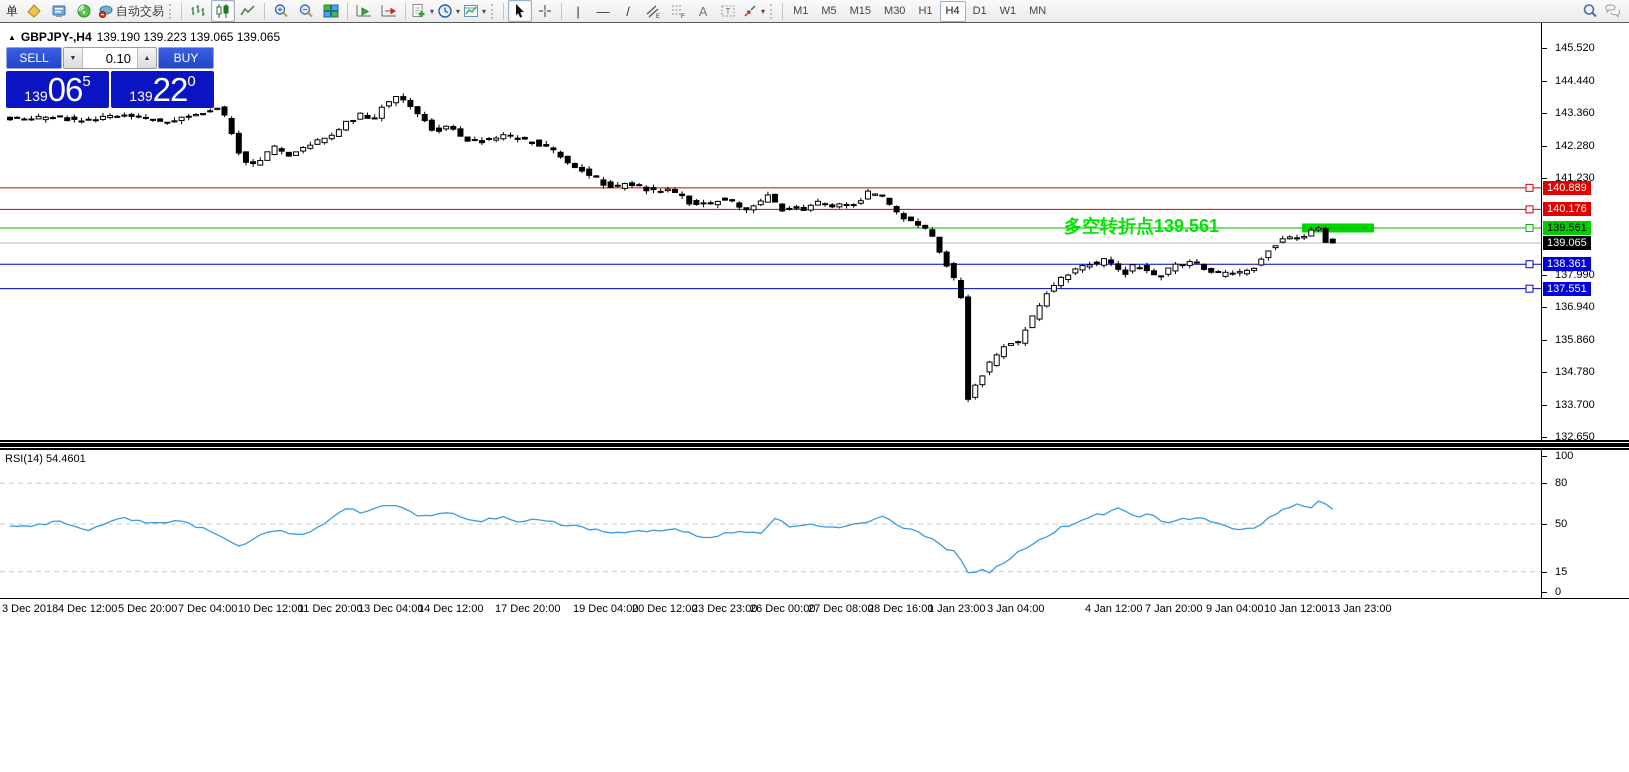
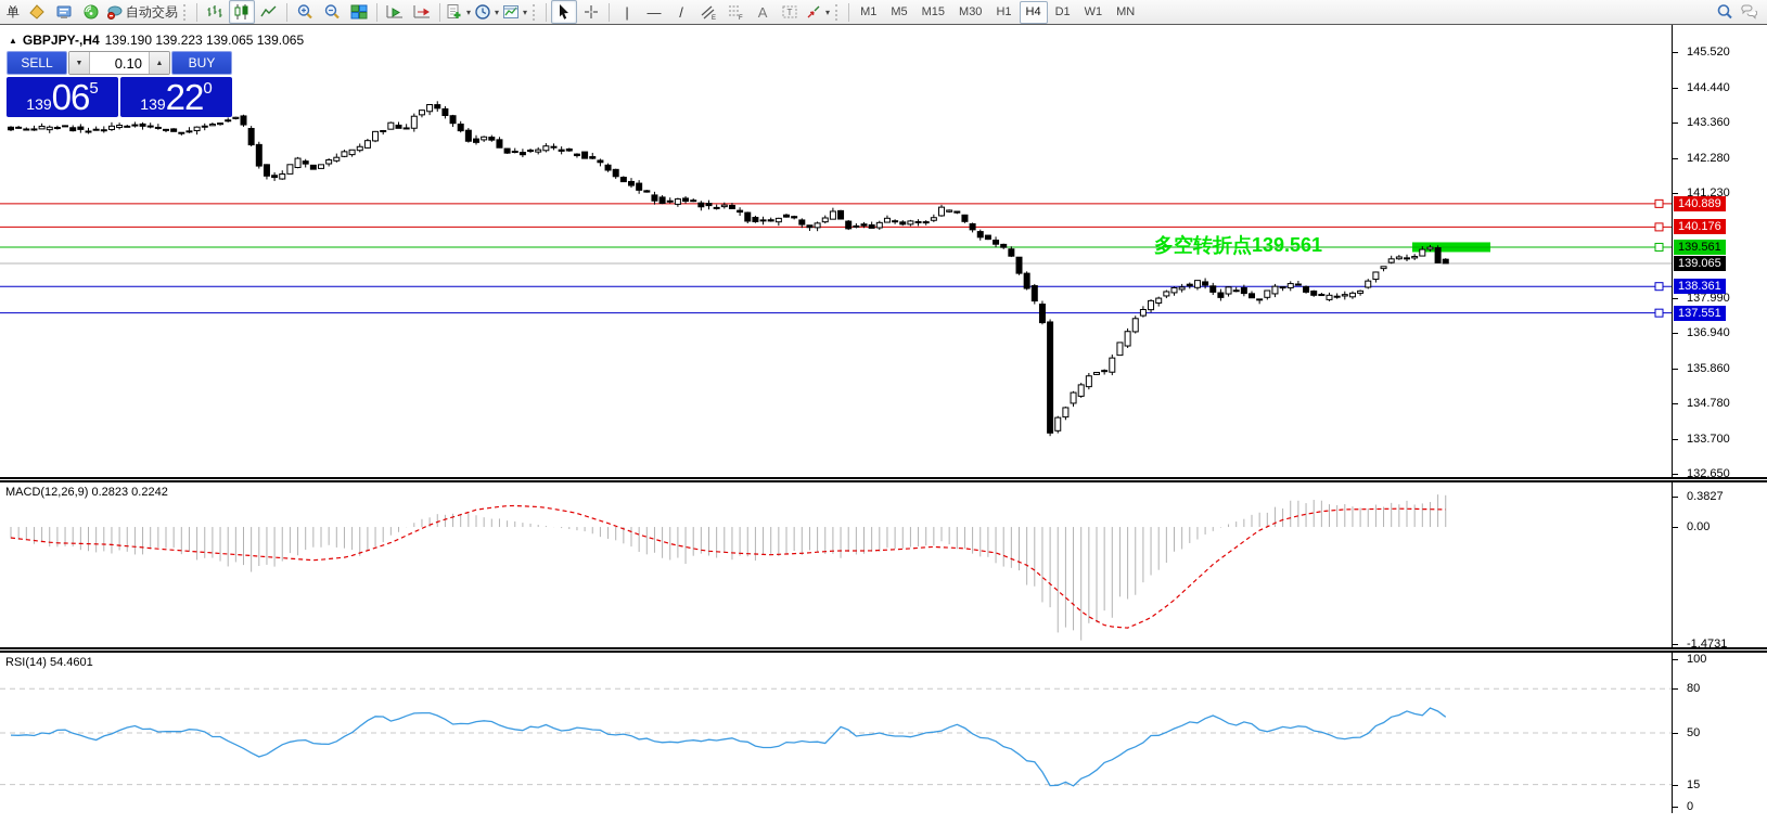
  单
  自动交易
  ▾
  ▾
  ▾
  |
  —
  /
  A
  T
  ▾
  M1
  M5
  M15
  M30
  H1
  H4
  D1
  W1
  MN
  145.520
  144.440
  143.360
  142.280
  141.230
  137.990
  136.940
  135.860
  134.780
  133.700
  132.650
  140.889
  140.176
  139.561
  139.065
  138.361
  137.551
  ▲
  GBPJPY-,H4
  139.190 139.223 139.065 139.065
  SELL
  0.10
  BUY
  139
  06
  5
  139
  22
  0
  多空转折点139.561
+ 0.3827
+ 0.00
+ -1.4731
+ MACD(12,26,9) 0.2823 0.2242
  100
  80
  50
  15
  0
  RSI(14) 54.4601
- 3 Dec 2018
- 4 Dec 12:00
- 5 Dec 20:00
- 7 Dec 04:00
- 10 Dec 12:00
- 11 Dec 20:00
- 13 Dec 04:00
- 14 Dec 12:00
- 17 Dec 20:00
- 19 Dec 04:00
- 20 Dec 12:00
- 23 Dec 23:00
- 26 Dec 00:00
- 27 Dec 08:00
- 28 Dec 16:00
- 1 Jan 23:00
- 3 Jan 04:00
- 4 Jan 12:00
- 7 Jan 20:00
- 9 Jan 04:00
- 10 Jan 12:00
- 13 Jan 23:00
